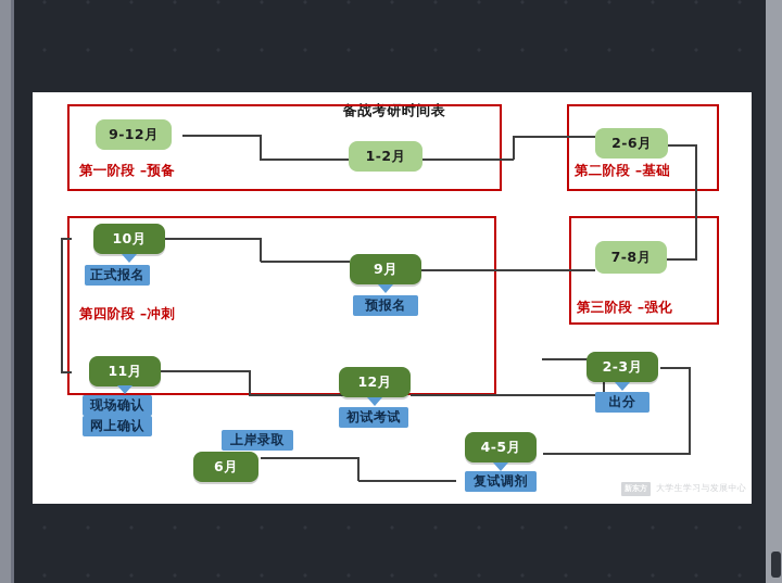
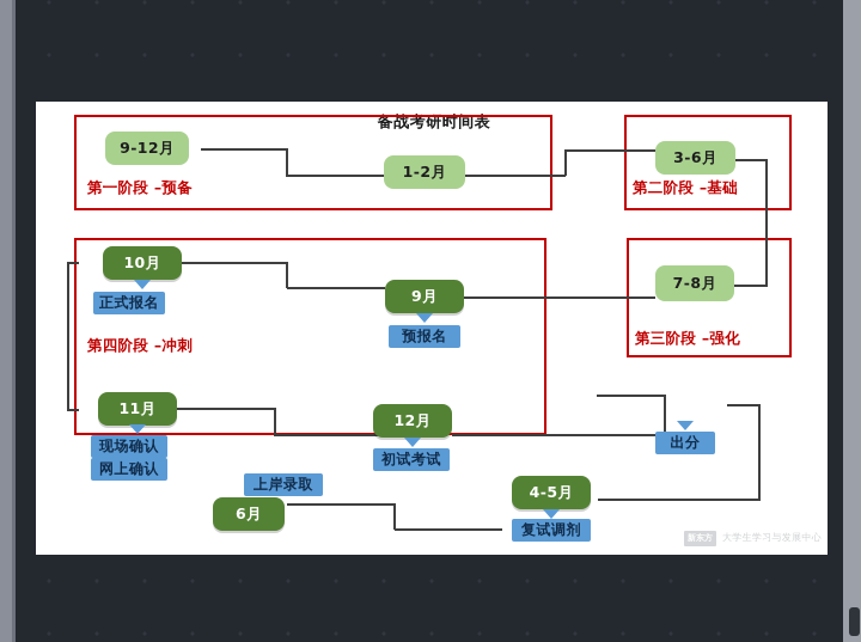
  备战考研时间表
  第一阶段 –预备
  第二阶段 –基础
  第三阶段 –强化
  第四阶段 –冲刺
  9-12月
  1-2月
- 2-6月
+ 3-6月
  7-8月
  10月
  正式报名
  9月
  预报名
  11月
  现场确认
  网上确认
  12月
  初试考试
- 2-3月
  出分
  4-5月
  复试调剂
  上岸录取
  6月
  新东方
  大学生学习与发展中心
